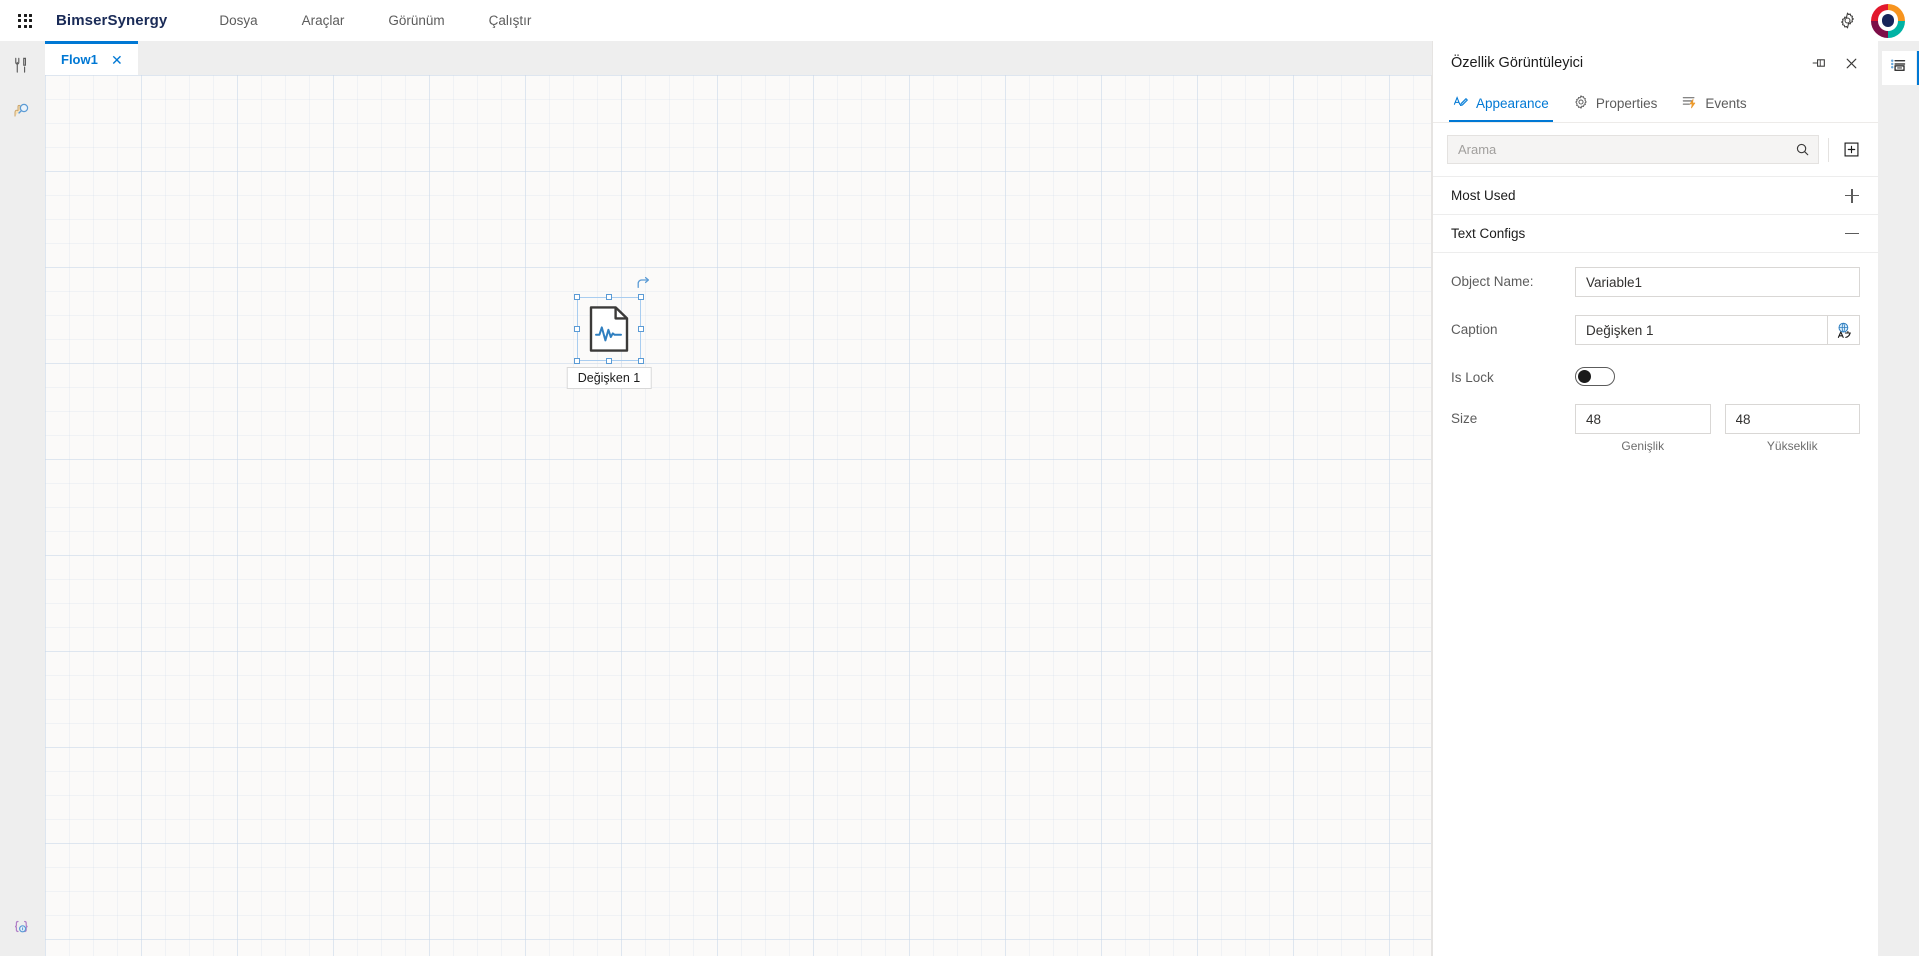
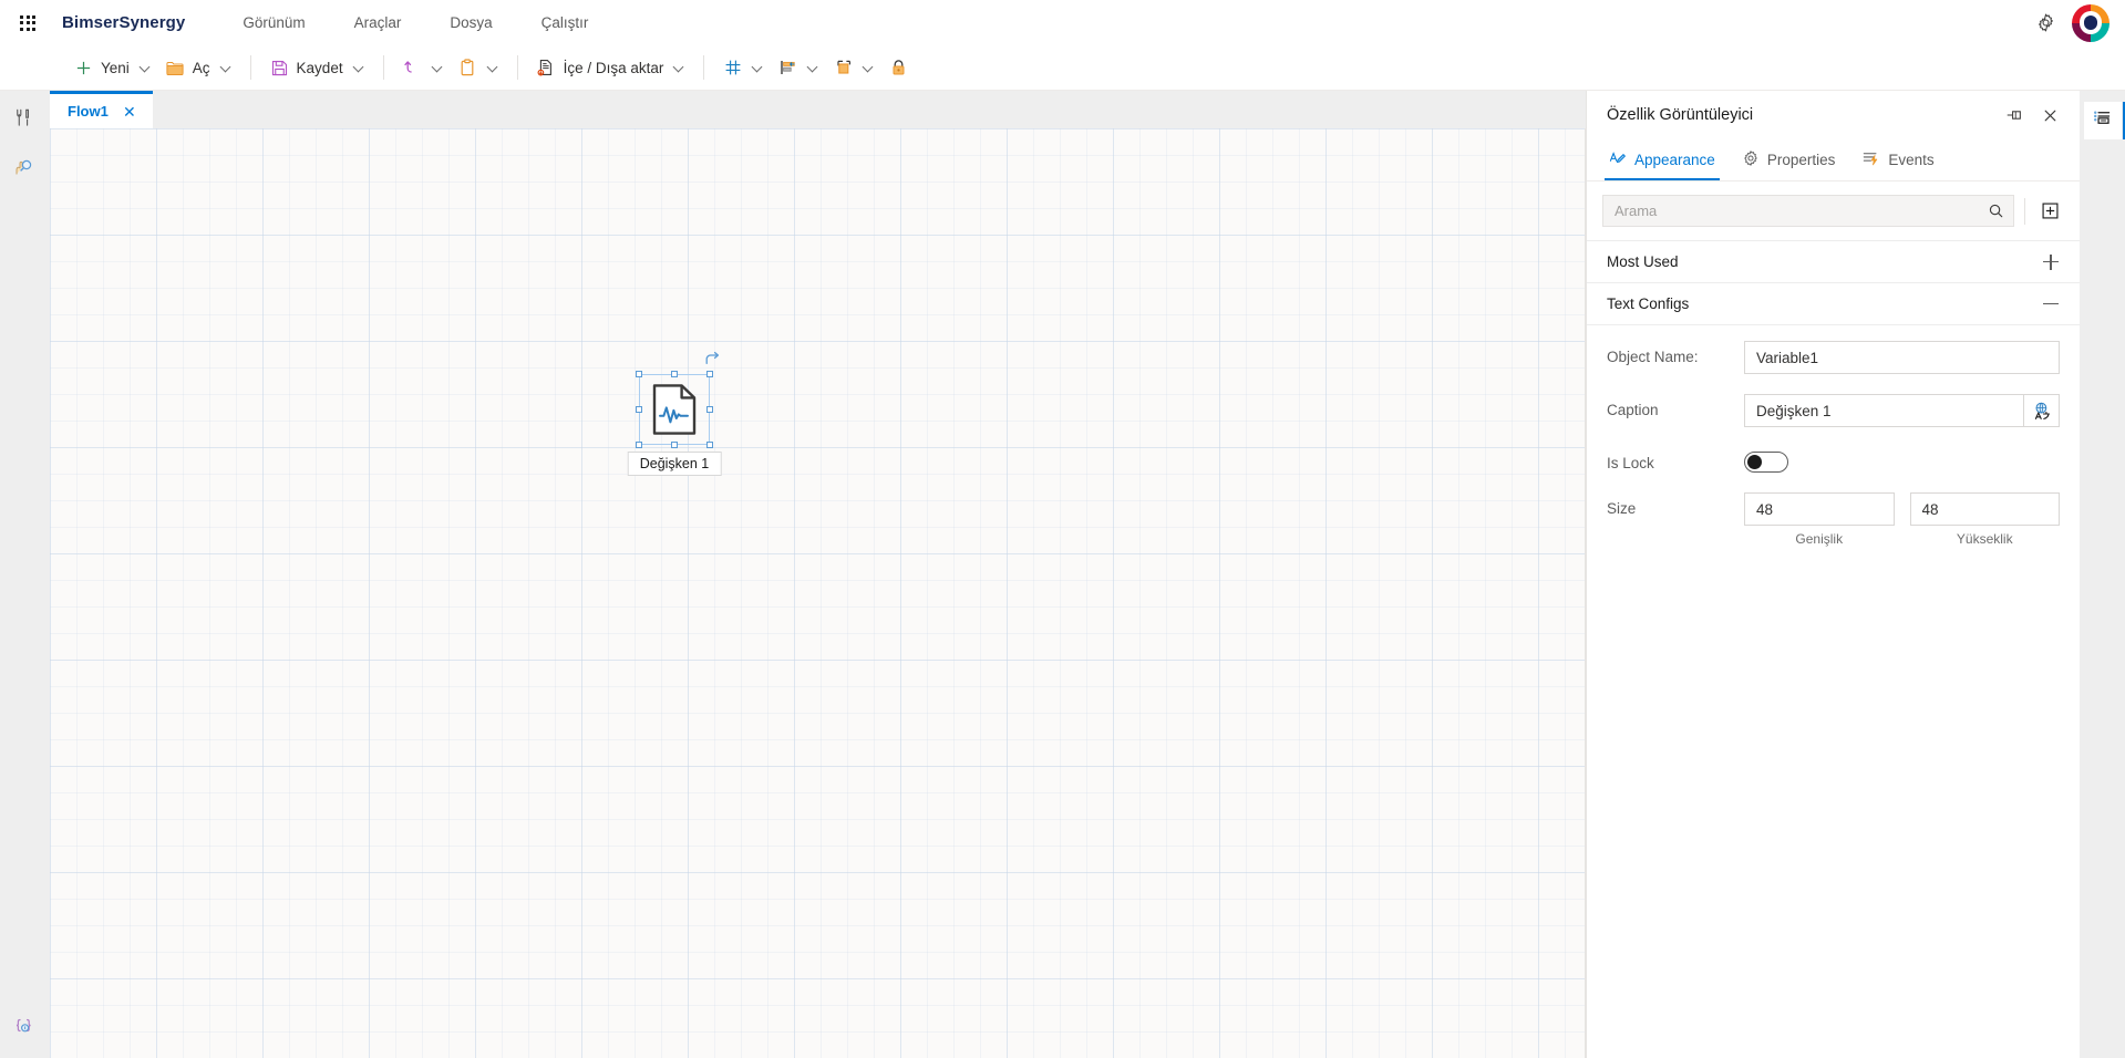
  BimserSynergy
- Dosya
+ Görünüm
  Araçlar
- Görünüm
+ Dosya
  Çalıştır
+ Yeni
+ Aç
+ Kaydet
+ İçe / Dışa aktar
  Flow1
  ✕
  Değişken 1
  Özellik Görüntüleyici
  Appearance
  Properties
  Events
  Arama
  Most Used
  Text Configs
  Object Name:
  Variable1
  Caption
  Değişken 1
  Is Lock
  Size
  48
  Genişlik
  48
  Yükseklik
